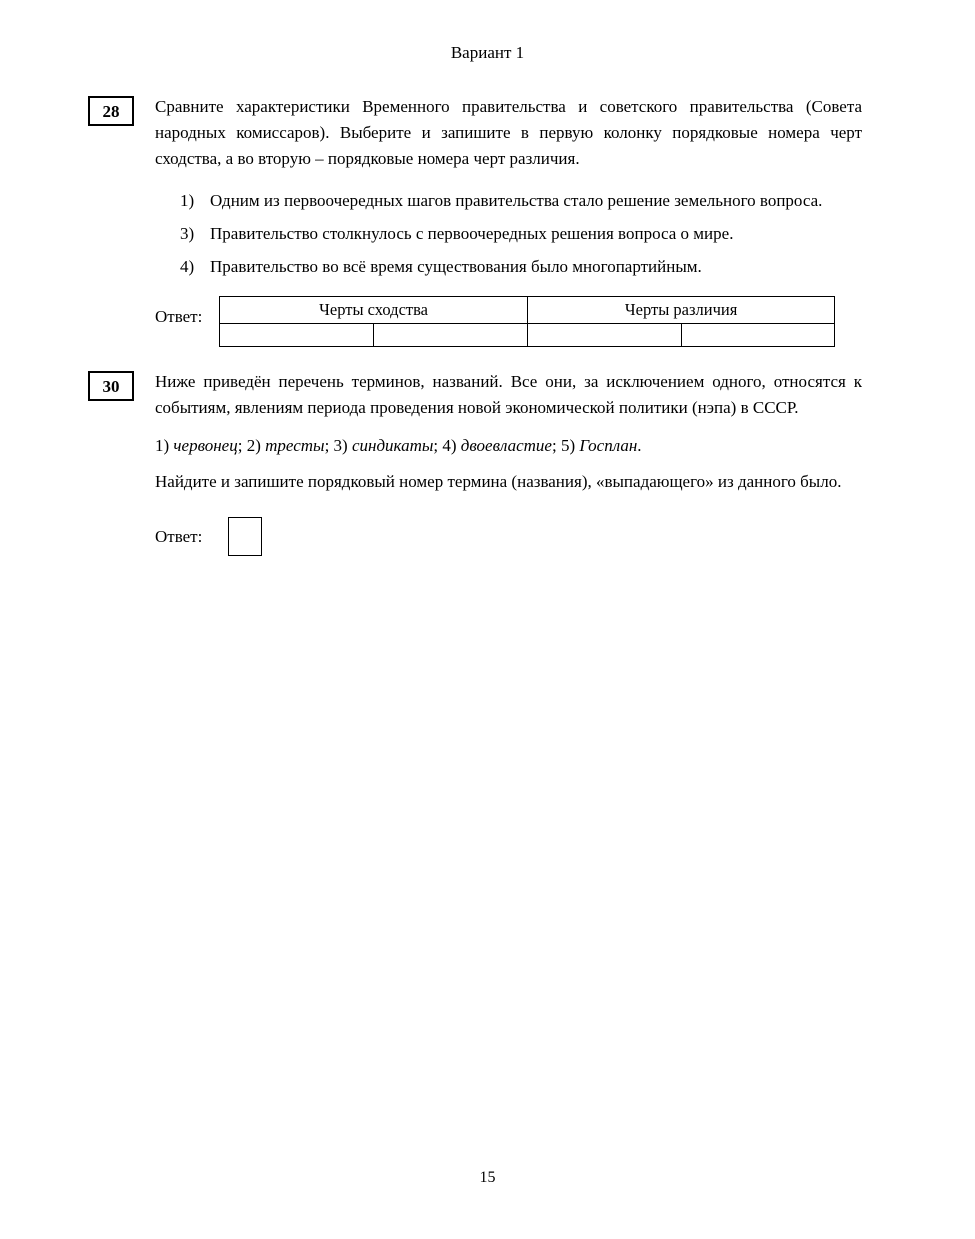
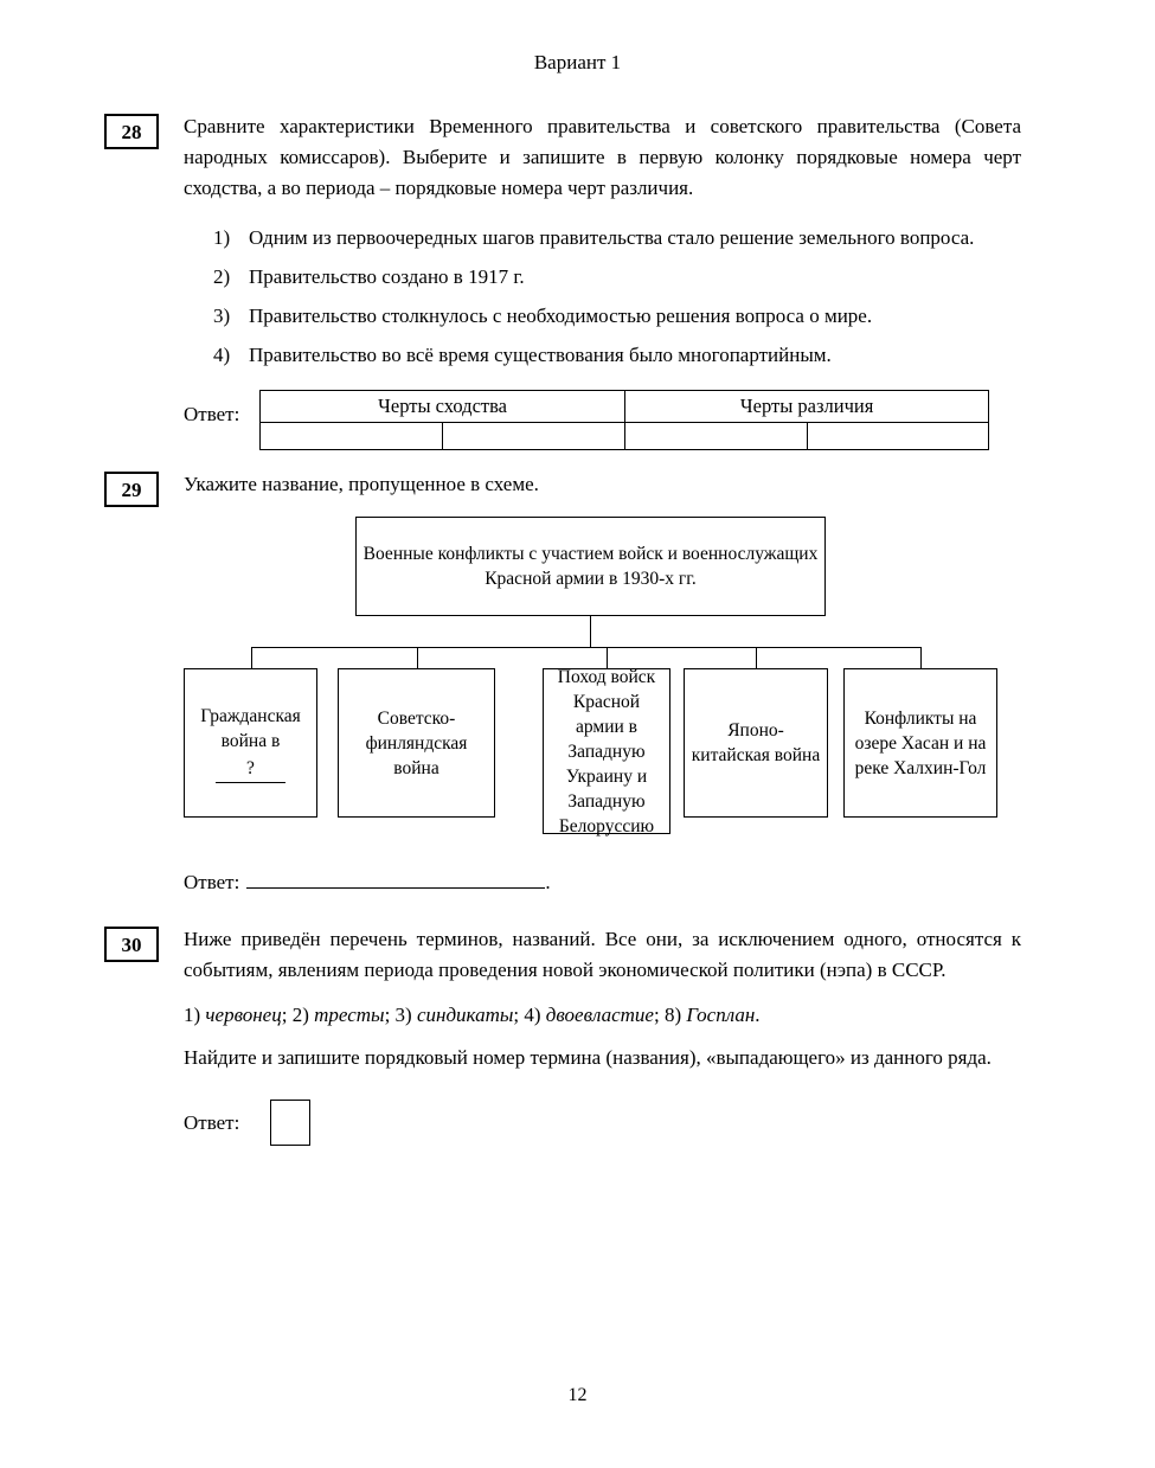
  Вариант 1
  28
- Сравните характеристики Временного правительства и советского правительства (Совета народных комиссаров). Выберите и запишите в первую колонку порядковые номера черт сходства, а во вторую – порядковые номера черт различия.
+ Сравните характеристики Временного правительства и советского правительства (Совета народных комиссаров). Выберите и запишите в первую колонку порядковые номера черт сходства, а во периода – порядковые номера черт различия.
  1)
  Одним из первоочередных шагов правительства стало решение земельного вопроса.
+ 2)
+ Правительство создано в 1917 г.
  3)
- Правительство столкнулось с первоочередных решения вопроса о мире.
+ Правительство столкнулось с необходимостью решения вопроса о мире.
  4)
  Правительство во всё время существования было многопартийным.
  Ответ:
  Черты сходства	Черты различия
+ 29
+ Укажите название, пропущенное в схеме.
+ Военные конфликты с участием войск и военнослужащих Красной армии в 1930-х гг.
+ Гражданская война в
+ ?
+ Советско-финляндская война
+ Поход войск Красной армии в Западную Украину и Западную Белоруссию
+ Японо-китайская война
+ Конфликты на озере Хасан и на реке Халхин-Гол
+ Ответ: .
  30
  Ниже приведён перечень терминов, названий. Все они, за исключением одного, относятся к событиям, явлениям периода проведения новой экономической политики (нэпа) в СССР.
- 1) червонец; 2) тресты; 3) синдикаты; 4) двоевластие; 5) Госплан.
+ 1) червонец; 2) тресты; 3) синдикаты; 4) двоевластие; 8) Госплан.
- Найдите и запишите порядковый номер термина (названия), «выпадающего» из данного было.
+ Найдите и запишите порядковый номер термина (названия), «выпадающего» из данного ряда.
  Ответ:
- 15
+ 12
